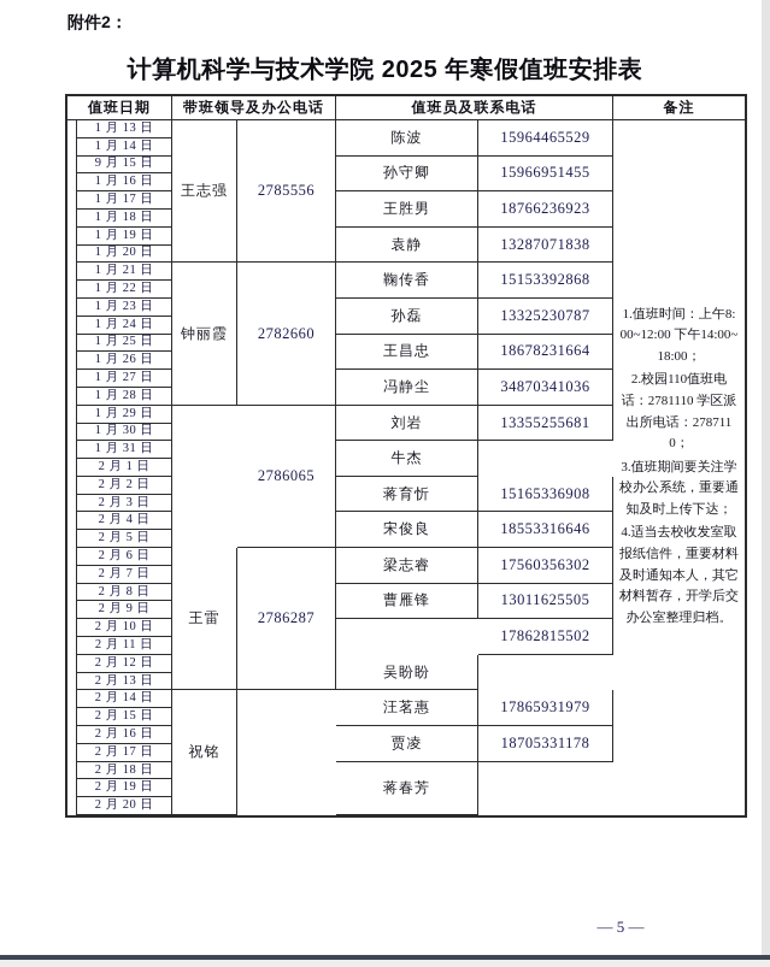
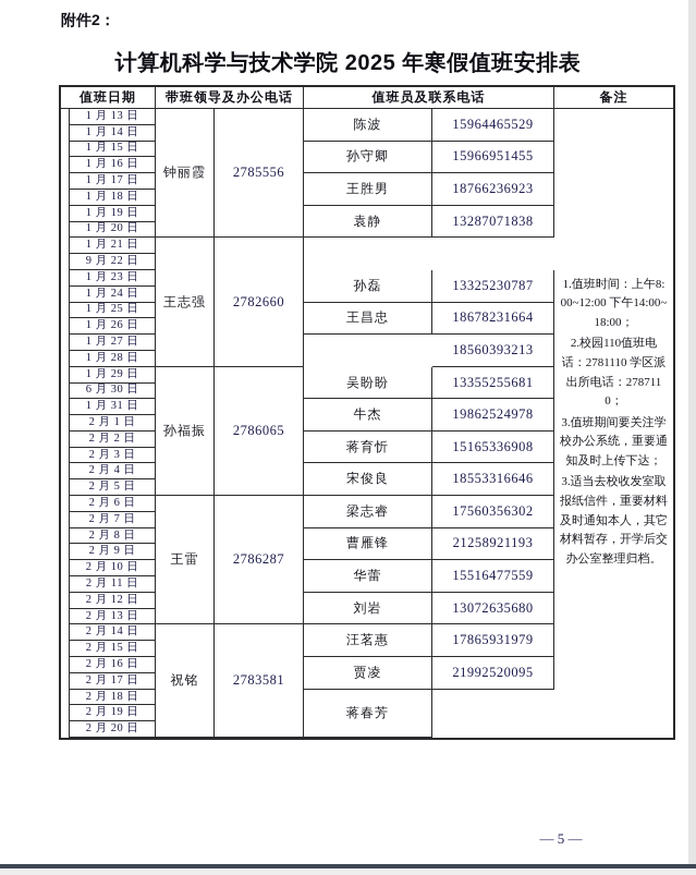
  附件2：
  计算机科学与技术学院 2025 年寒假值班安排表
  值班日期
  带班领导及办公电话
  值班员及联系电话
  备注
  1 月 13 日
  1 月 14 日
- 9 月 15 日
+ 1 月 15 日
  1 月 16 日
  1 月 17 日
  1 月 18 日
  1 月 19 日
  1 月 20 日
- 王志强
+ 钟丽霞
  2785556
  陈波
  15964465529
  孙守卿
  15966951455
  王胜男
  18766236923
  袁静
  13287071838
  1 月 21 日
- 1 月 22 日
+ 9 月 22 日
  1 月 23 日
  1 月 24 日
  1 月 25 日
  1 月 26 日
  1 月 27 日
  1 月 28 日
- 钟丽霞
+ 王志强
  2782660
- 鞠传香
- 15153392868
  孙磊
  13325230787
  王昌忠
  18678231664
- 冯静尘
- 34870341036
+ 18560393213
  1 月 29 日
- 1 月 30 日
+ 6 月 30 日
  1 月 31 日
  2 月 1 日
  2 月 2 日
  2 月 3 日
  2 月 4 日
  2 月 5 日
+ 孙福振
  2786065
- 刘岩
+ 吴盼盼
  13355255681
  牛杰
+ 19862524978
  蒋育忻
  15165336908
  宋俊良
  18553316646
  2 月 6 日
  2 月 7 日
  2 月 8 日
  2 月 9 日
  2 月 10 日
  2 月 11 日
  2 月 12 日
  2 月 13 日
  王雷
  2786287
  梁志睿
  17560356302
  曹雁锋
- 13011625505
+ 21258921193
+ 华蕾
- 17862815502
+ 15516477559
- 吴盼盼
+ 刘岩
+ 13072635680
  2 月 14 日
  2 月 15 日
  2 月 16 日
  2 月 17 日
  2 月 18 日
  2 月 19 日
  2 月 20 日
  祝铭
+ 2783581
  汪茗惠
  17865931979
  贾凌
- 18705331178
+ 21992520095
  蒋春芳
  1.值班时间：上午8:00~12:00 下午14:00~18:00；
  2.校园110值班电话：2781110 学区派出所电话：2787110；
  3.值班期间要关注学校办公系统，重要通知及时上传下达；
- 4.适当去校收发室取报纸信件，重要材料及时通知本人，其它材料暂存，开学后交办公室整理归档。
+ 3.适当去校收发室取报纸信件，重要材料及时通知本人，其它材料暂存，开学后交办公室整理归档。
  — 5 —
